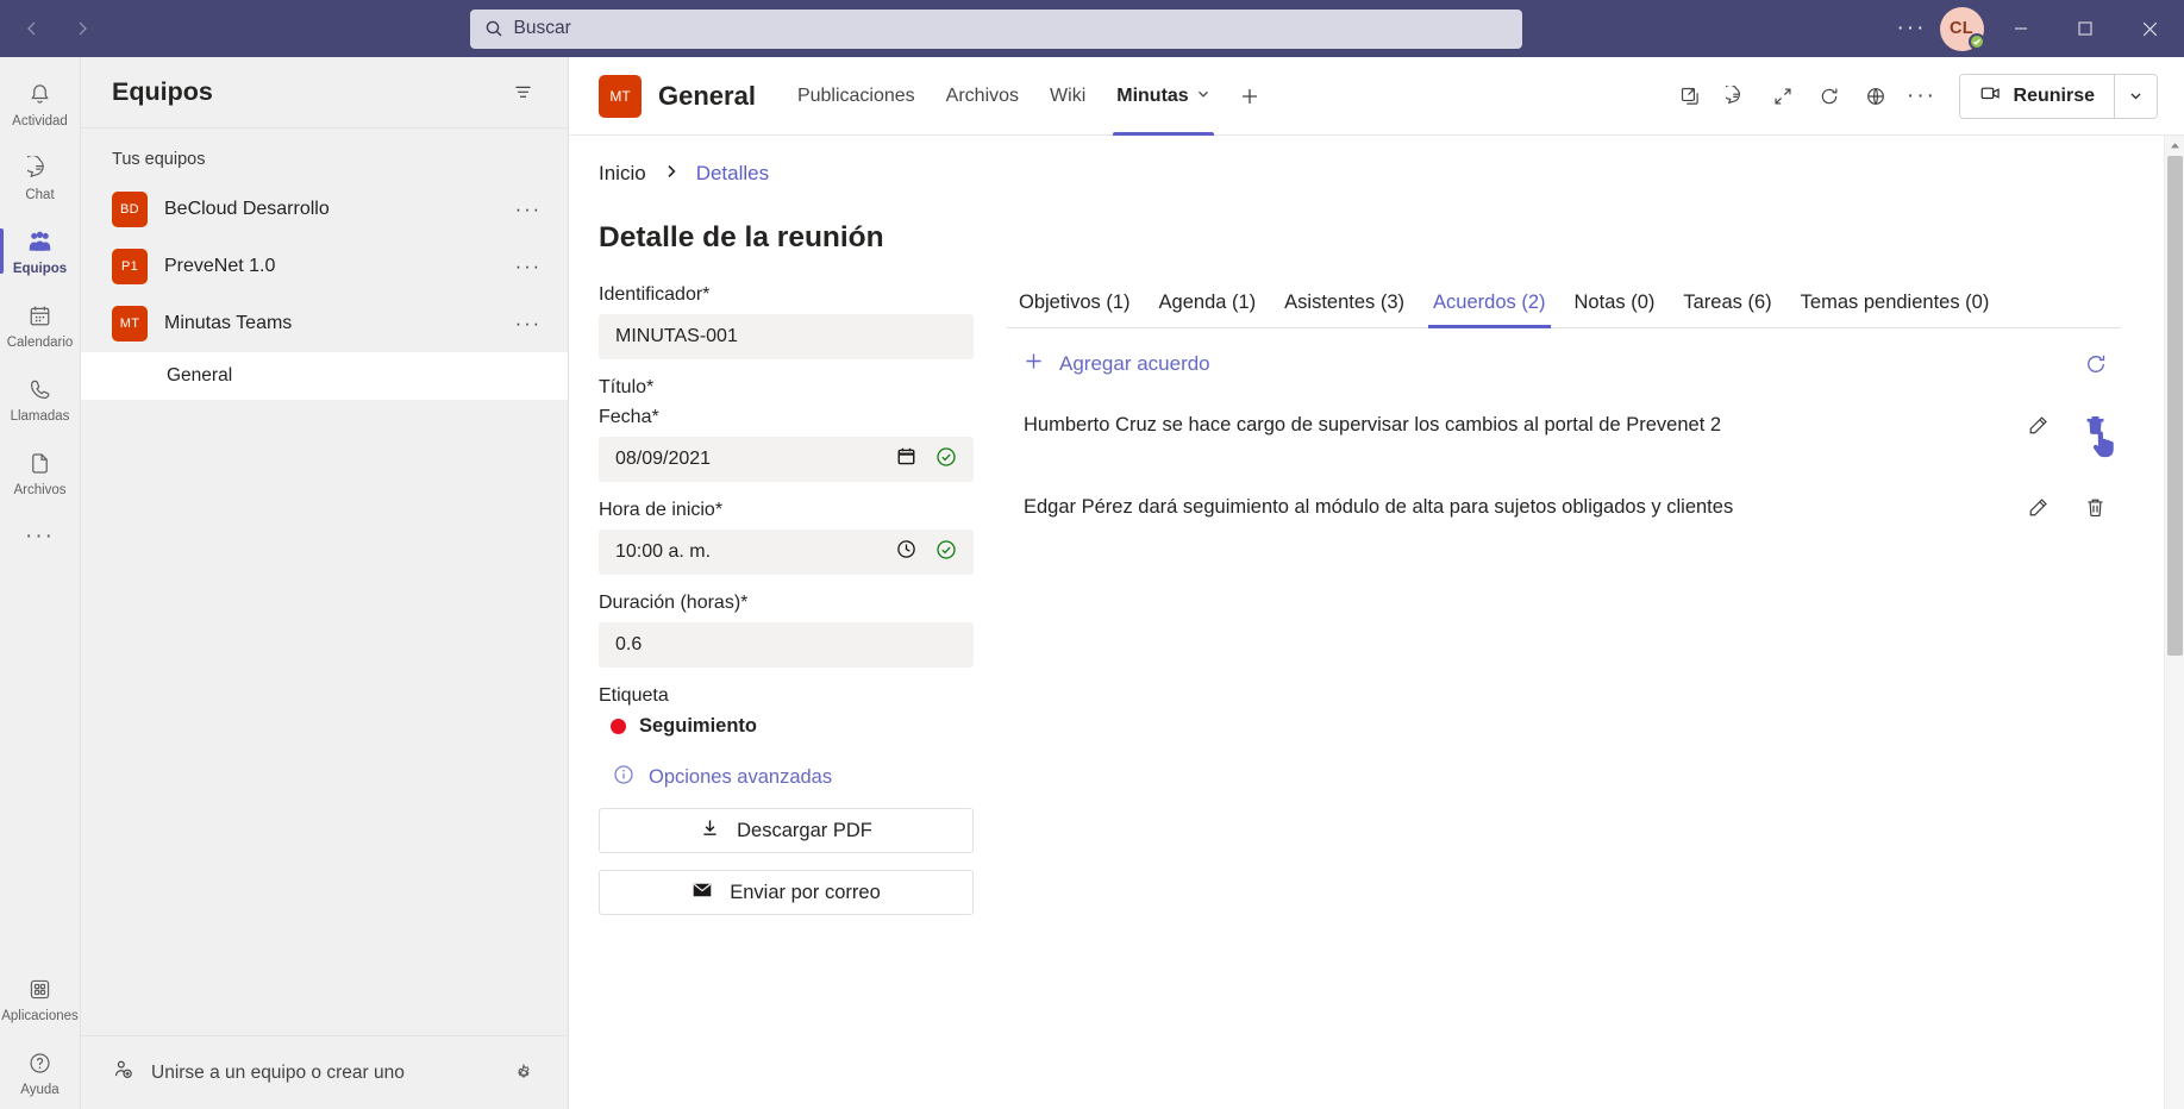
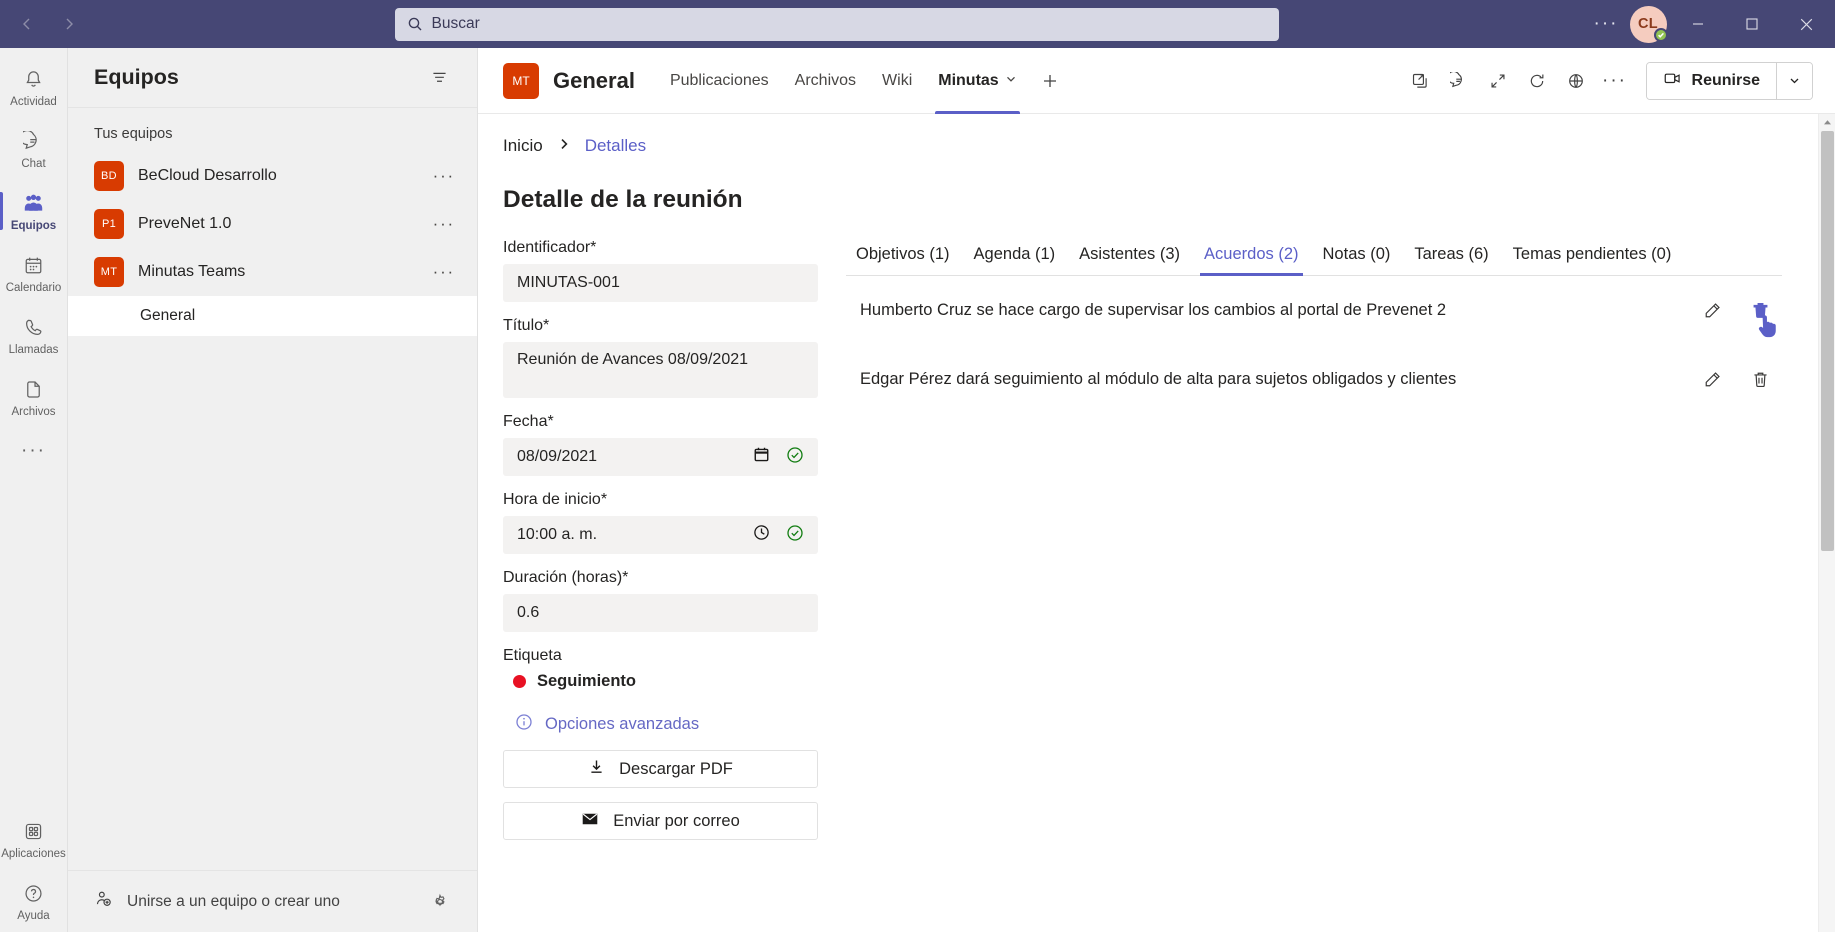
  Buscar
  ···
  CL
  Actividad
  Chat
  Equipos
  Calendario
  Llamadas
  Archivos
  ···
  Aplicaciones
  Ayuda
  Equipos
  Tus equipos
  BD
  BeCloud Desarrollo
  ···
  P1
  PreveNet 1.0
  ···
  MT
  Minutas Teams
  ···
  General
  Unirse a un equipo o crear uno
  MT
  General
  Publicaciones
  Archivos
  Wiki
  Minutas
  ···
  Reunirse
  Inicio
  Detalles
  Detalle de la reunión
  Identificador*
  MINUTAS-001
  Título*
+ Reunión de Avances 08/09/2021
  Fecha*
  08/09/2021
  Hora de inicio*
  10:00 a. m.
  Duración (horas)*
  0.6
  Etiqueta
  Seguimiento
  Opciones avanzadas
  Descargar PDF
  Enviar por correo
  Objetivos (1)
  Agenda (1)
  Asistentes (3)
  Acuerdos (2)
  Notas (0)
  Tareas (6)
  Temas pendientes (0)
- Agregar acuerdo
  Humberto Cruz se hace cargo de supervisar los cambios al portal de Prevenet 2
  Edgar Pérez dará seguimiento al módulo de alta para sujetos obligados y clientes
